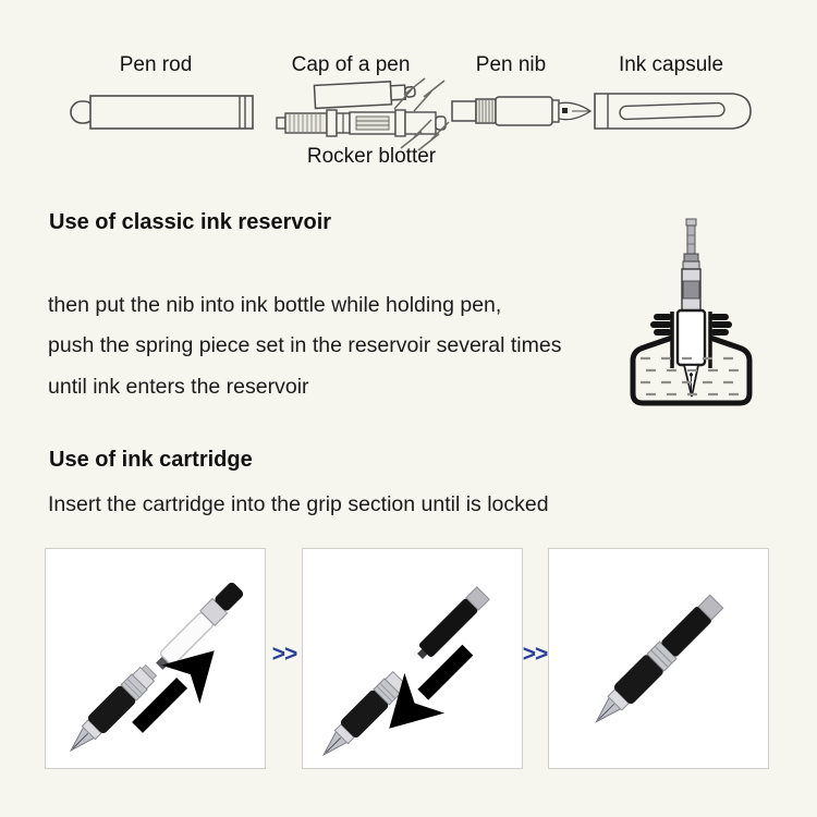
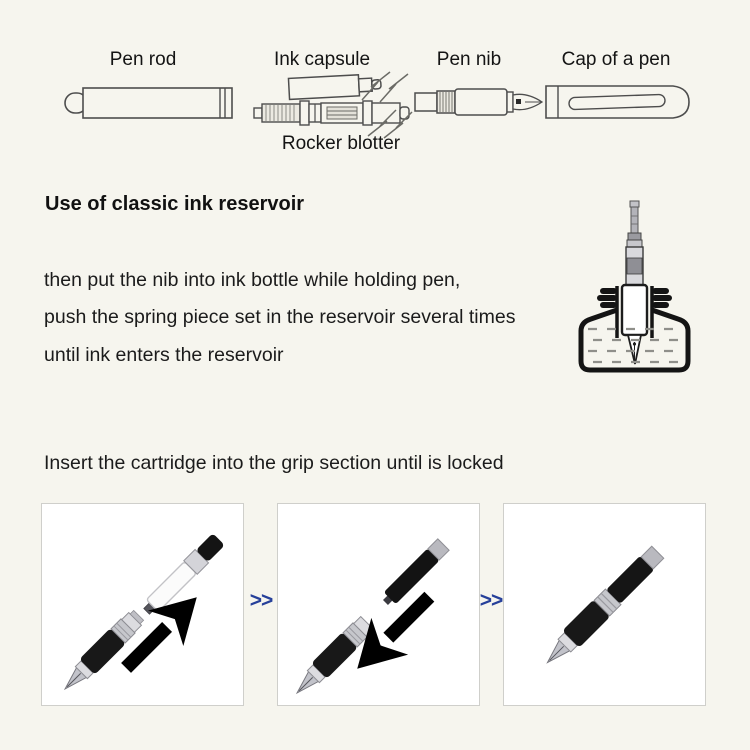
  Pen rod
- Cap of a pen
+ Ink capsule
  Pen nib
- Ink capsule
+ Cap of a pen
  Rocker blotter
  Use of classic ink reservoir
  then put the nib into ink bottle while holding pen,
  push the spring piece set in the reservoir several times
  until ink enters the reservoir
- Use of ink cartridge
  Insert the cartridge into the grip section until is locked
  >>
  >>
